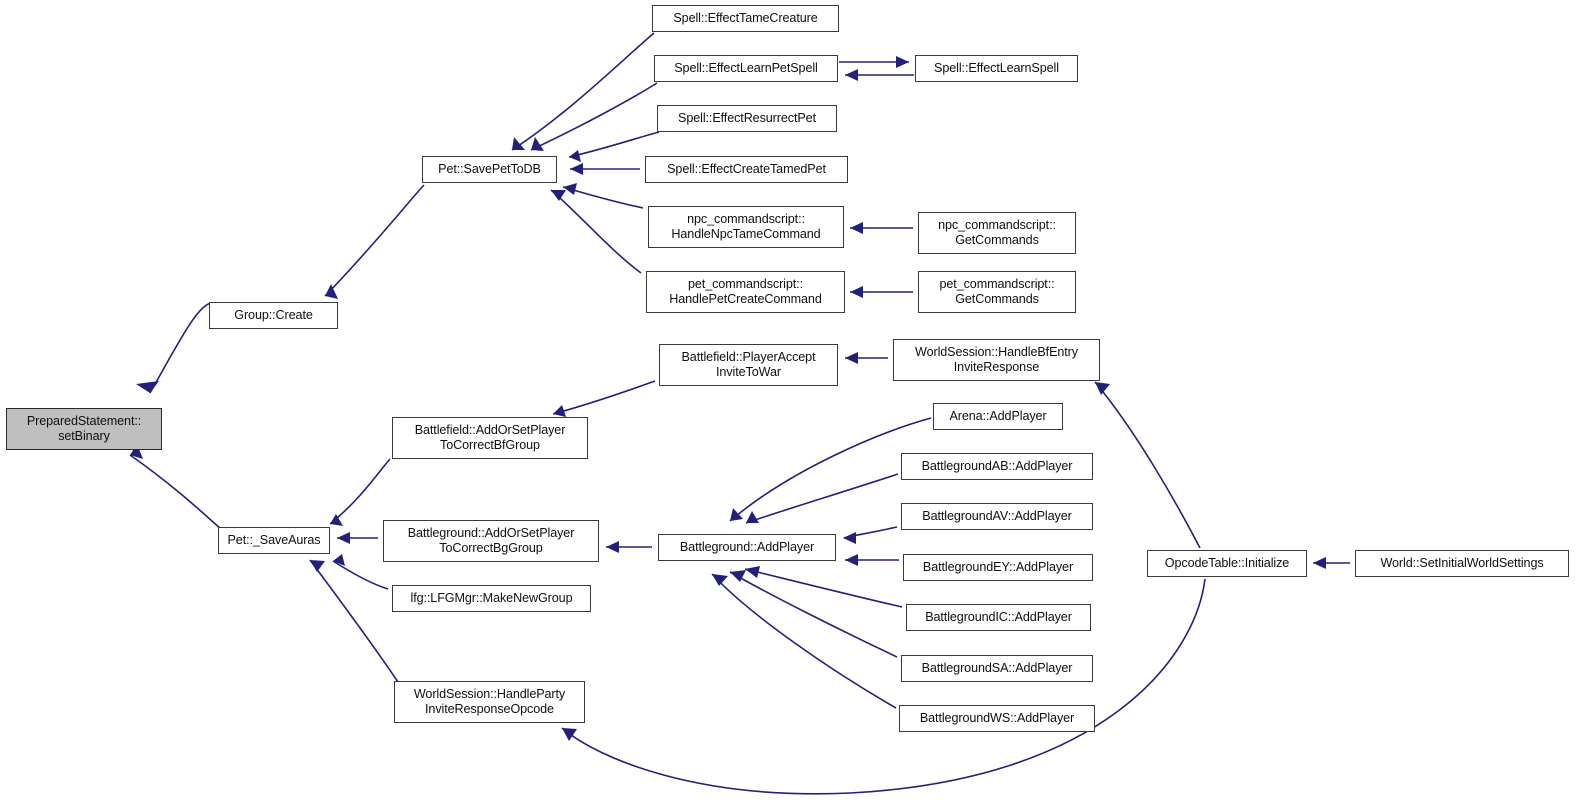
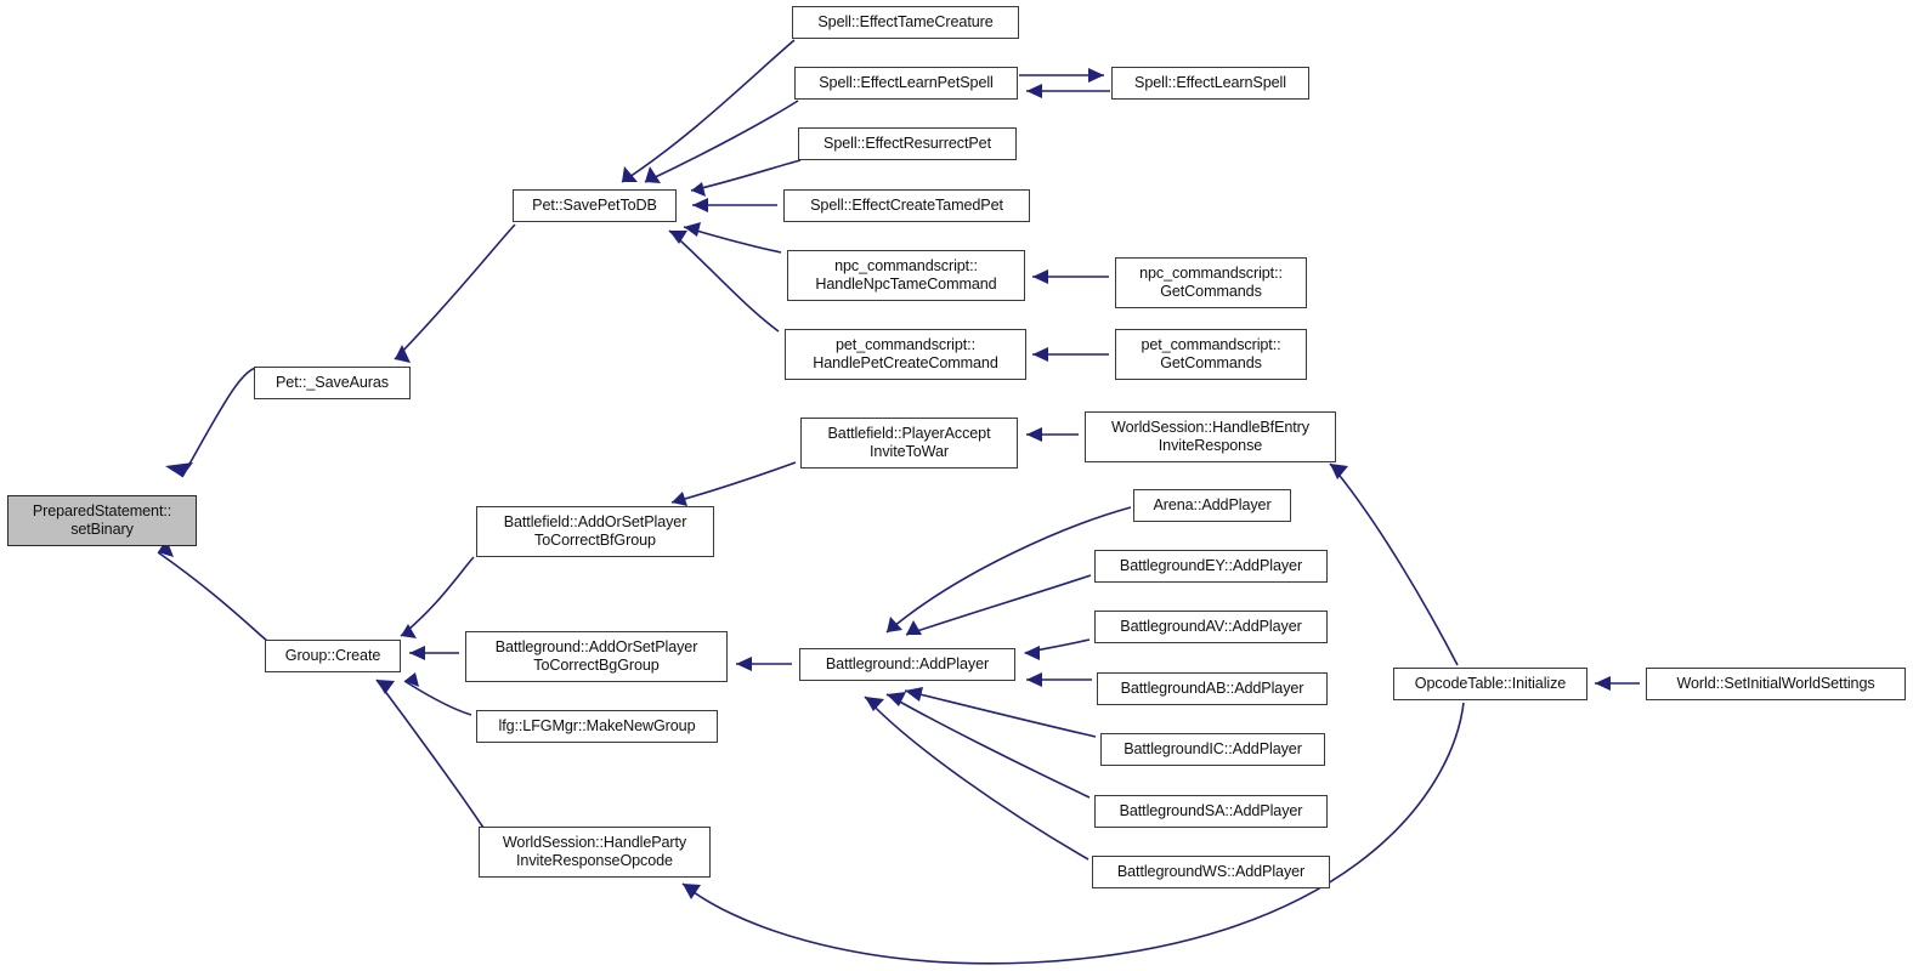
  PreparedStatement::
  setBinary
- Group::Create
+ Pet::_SaveAuras
  Pet::SavePetToDB
  Spell::EffectTameCreature
  Spell::EffectLearnPetSpell
  Spell::EffectLearnSpell
  Spell::EffectResurrectPet
  Spell::EffectCreateTamedPet
  npc_commandscript::
  HandleNpcTameCommand
  npc_commandscript::
  GetCommands
  pet_commandscript::
  HandlePetCreateCommand
  pet_commandscript::
  GetCommands
  Battlefield::PlayerAccept
  InviteToWar
  WorldSession::HandleBfEntry
  InviteResponse
  Battlefield::AddOrSetPlayer
  ToCorrectBfGroup
- Pet::_SaveAuras
+ Group::Create
  Battleground::AddOrSetPlayer
  ToCorrectBgGroup
  lfg::LFGMgr::MakeNewGroup
  WorldSession::HandleParty
  InviteResponseOpcode
  Battleground::AddPlayer
  Arena::AddPlayer
- BattlegroundAB::AddPlayer
+ BattlegroundEY::AddPlayer
  BattlegroundAV::AddPlayer
- BattlegroundEY::AddPlayer
+ BattlegroundAB::AddPlayer
  BattlegroundIC::AddPlayer
  BattlegroundSA::AddPlayer
  BattlegroundWS::AddPlayer
  OpcodeTable::Initialize
  World::SetInitialWorldSettings
